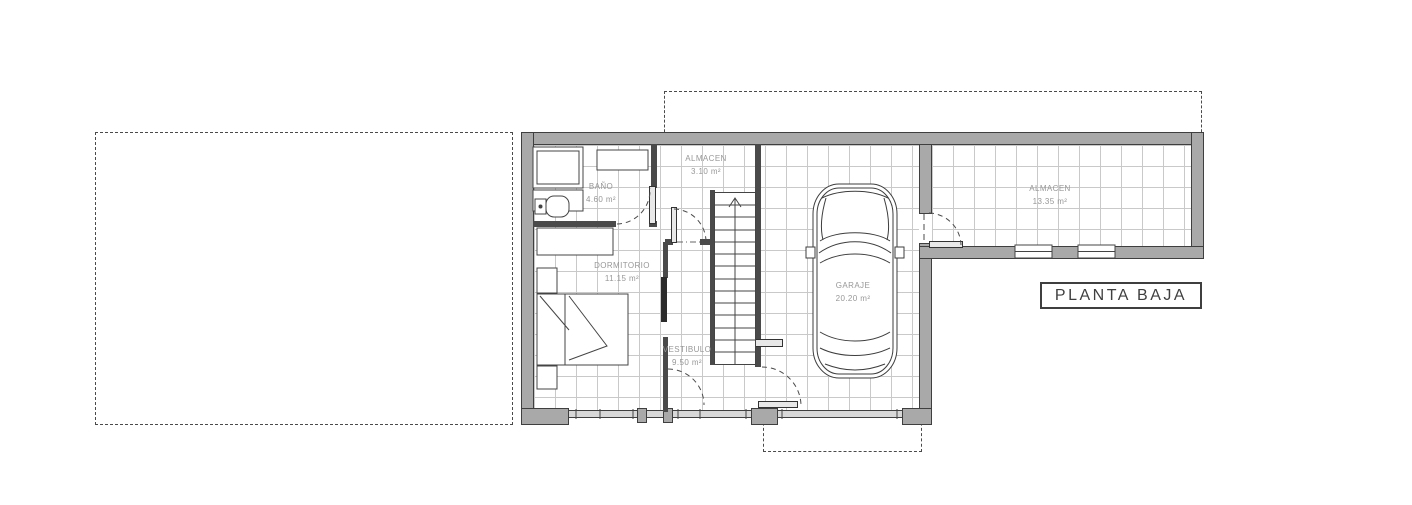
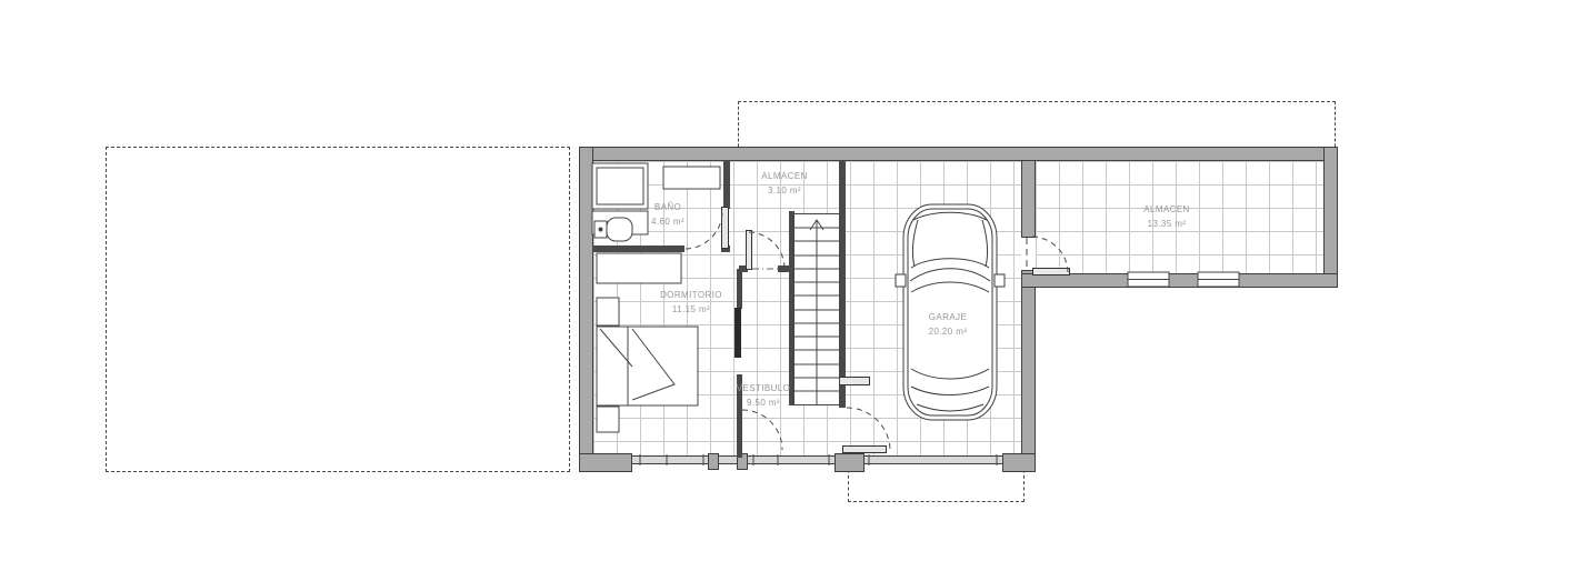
  BAÑO
  4.60 m²
  ALMACEN
  3.10 m²
  DORMITORIO
  11.15 m²
  VESTIBULO
  9.50 m²
  GARAJE
  20.20 m²
  ALMACEN
  13.35 m²
- PLANTA BAJA
